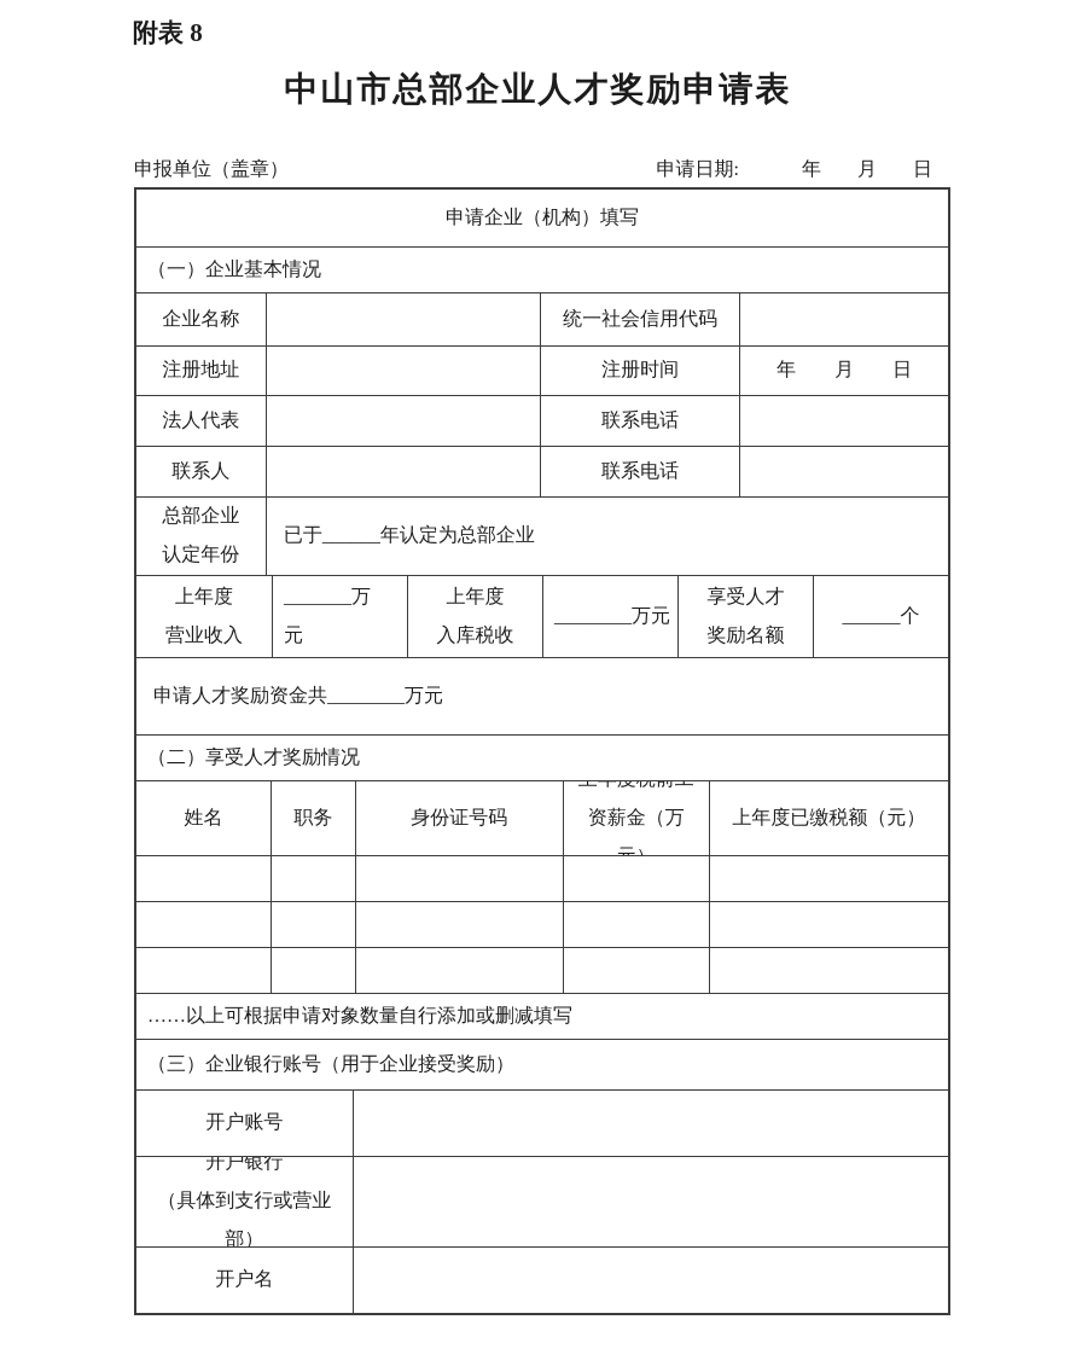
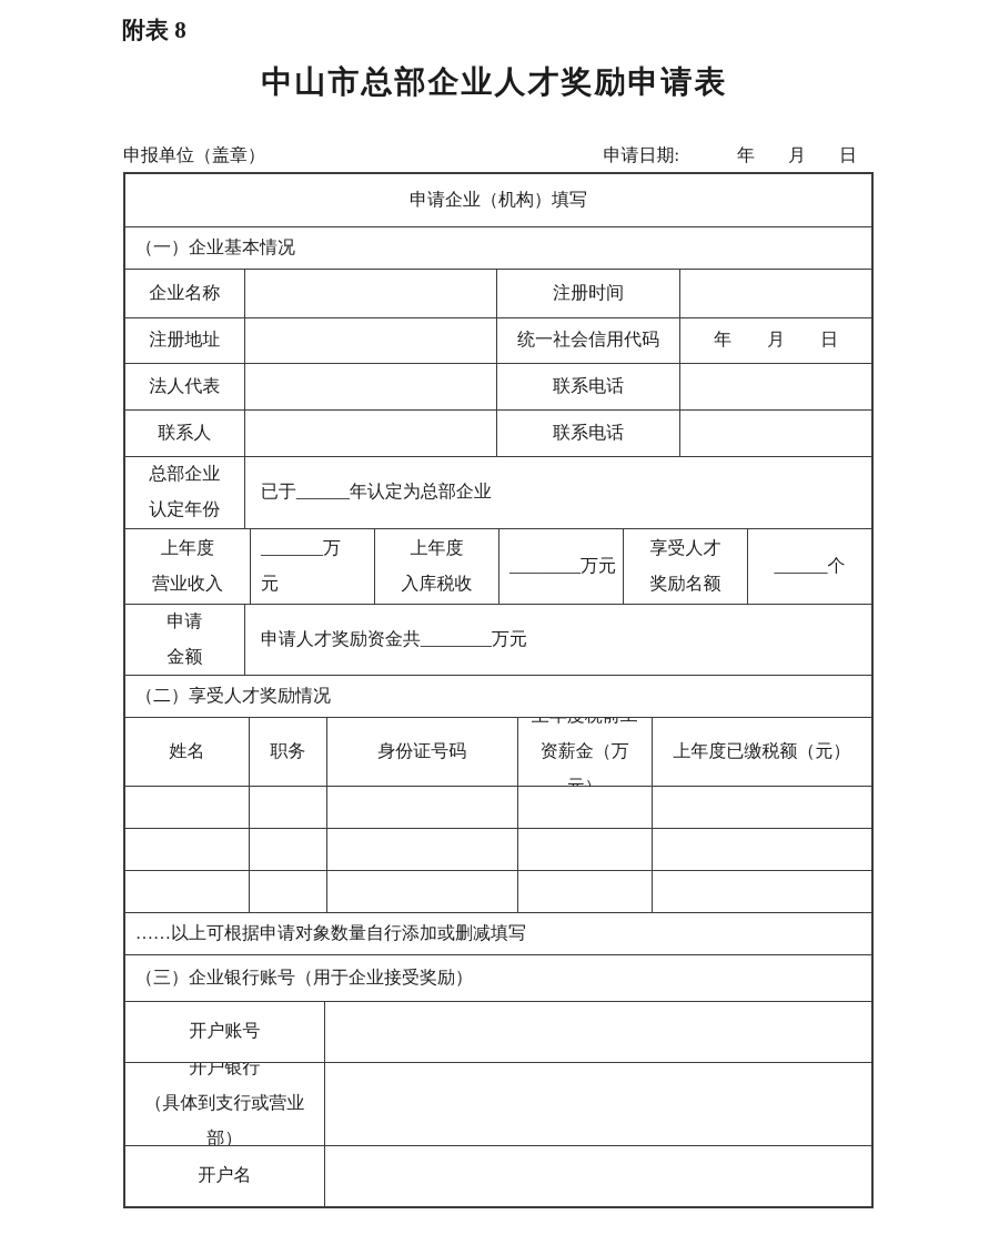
  附表 8
  中山市总部企业人才奖励申请表
  申报单位（盖章）
  申请日期:
  年
  月
  日
  申请企业（机构）填写
  （一）企业基本情况
  企业名称
- 统一社会信用代码
+ 注册时间
  注册地址
- 注册时间
+ 统一社会信用代码
  年 月 日
  法人代表
  联系电话
  联系人
  联系电话
  总部企业
  认定年份
  已于______年认定为总部企业
  上年度
  营业收入
  _______万
  元
  上年度
  入库税收
  ________万元
  享受人才
  奖励名额
  ______个
+ 申请
+ 金额
  申请人才奖励资金共________万元
  （二）享受人才奖励情况
  姓名
  职务
  身份证号码
  资薪金（万
  上年度已缴税额（元）
  ……以上可根据申请对象数量自行添加或删减填写
  （三）企业银行账号（用于企业接受奖励）
  开户账号
  开户银行
  （具体到支行或营业部）
  开户名
